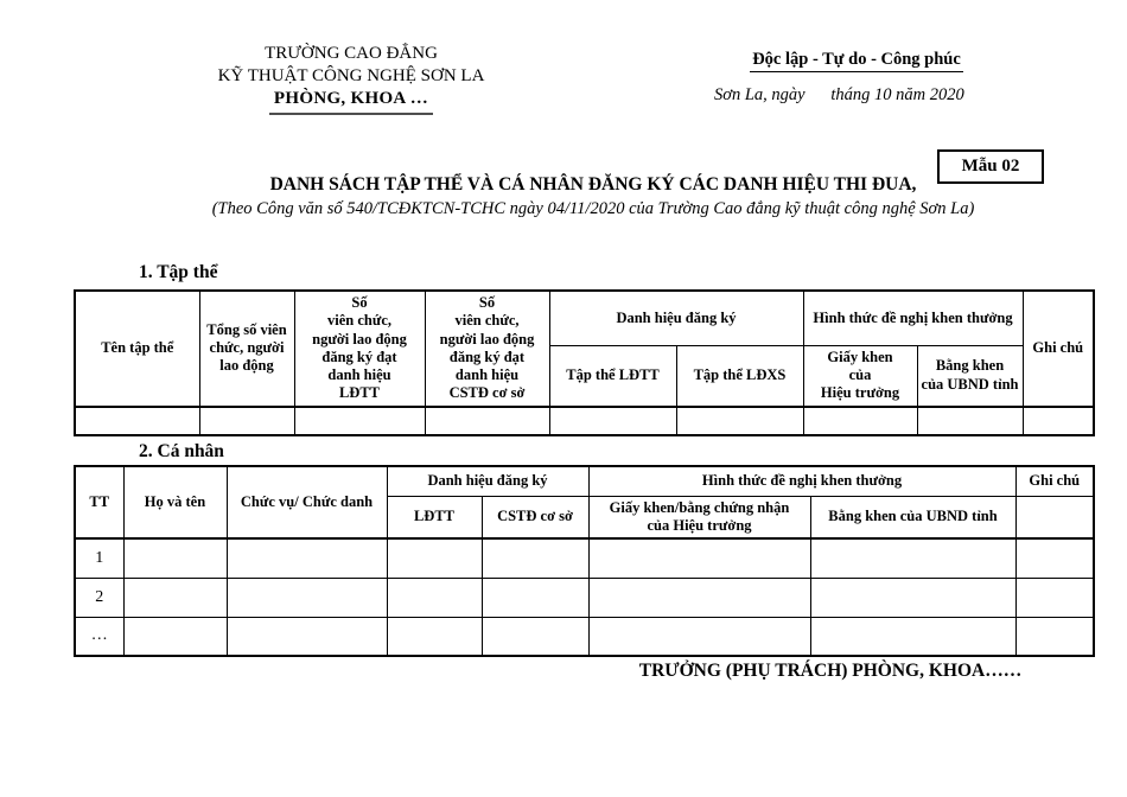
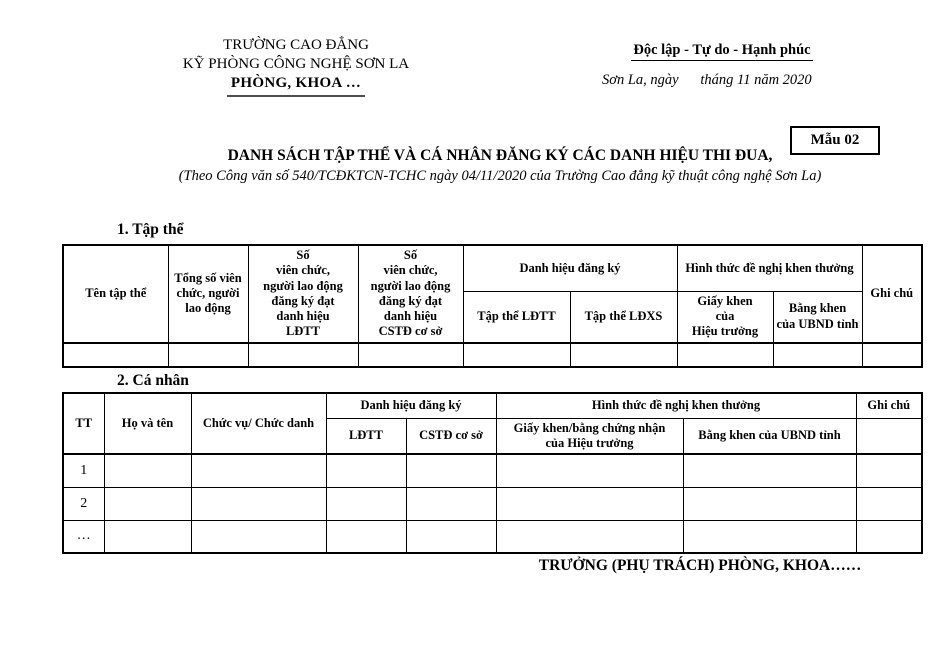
  TRƯỜNG CAO ĐẲNG
- KỸ THUẬT CÔNG NGHỆ SƠN LA
+ KỸ PHÒNG CÔNG NGHỆ SƠN LA
  PHÒNG, KHOA …
- Độc lập - Tự do - Công phúc
+ Độc lập - Tự do - Hạnh phúc
- Sơn La, ngày tháng 10 năm 2020
+ Sơn La, ngày tháng 11 năm 2020
  Mẫu 02
  DANH SÁCH TẬP THỂ VÀ CÁ NHÂN ĐĂNG KÝ CÁC DANH HIỆU THI ĐUA,
  (Theo Công văn số 540/TCĐKTCN-TCHC ngày 04/11/2020 của Trường Cao đẳng kỹ thuật công nghệ Sơn La)
  1. Tập thể
  Tên tập thể	Tổng số viên chức, người lao động	Số viên chức, người lao động đăng ký đạt danh hiệu LĐTT	Số viên chức, người lao động đăng ký đạt danh hiệu CSTĐ cơ sở	Danh hiệu đăng ký	Hình thức đề nghị khen thưởng	Ghi chú
  Tập thể LĐTT	Tập thể LĐXS	Giấy khen của Hiệu trưởng	Bằng khen của UBND tỉnh
  2. Cá nhân
  TT	Họ và tên	Chức vụ/ Chức danh	Danh hiệu đăng ký	Hình thức đề nghị khen thưởng	Ghi chú
  LĐTT	CSTĐ cơ sở	Giấy khen/bằng chứng nhận của Hiệu trưởng	Bằng khen của UBND tỉnh
  1
  2
  …
  TRƯỞNG (PHỤ TRÁCH) PHÒNG, KHOA……
